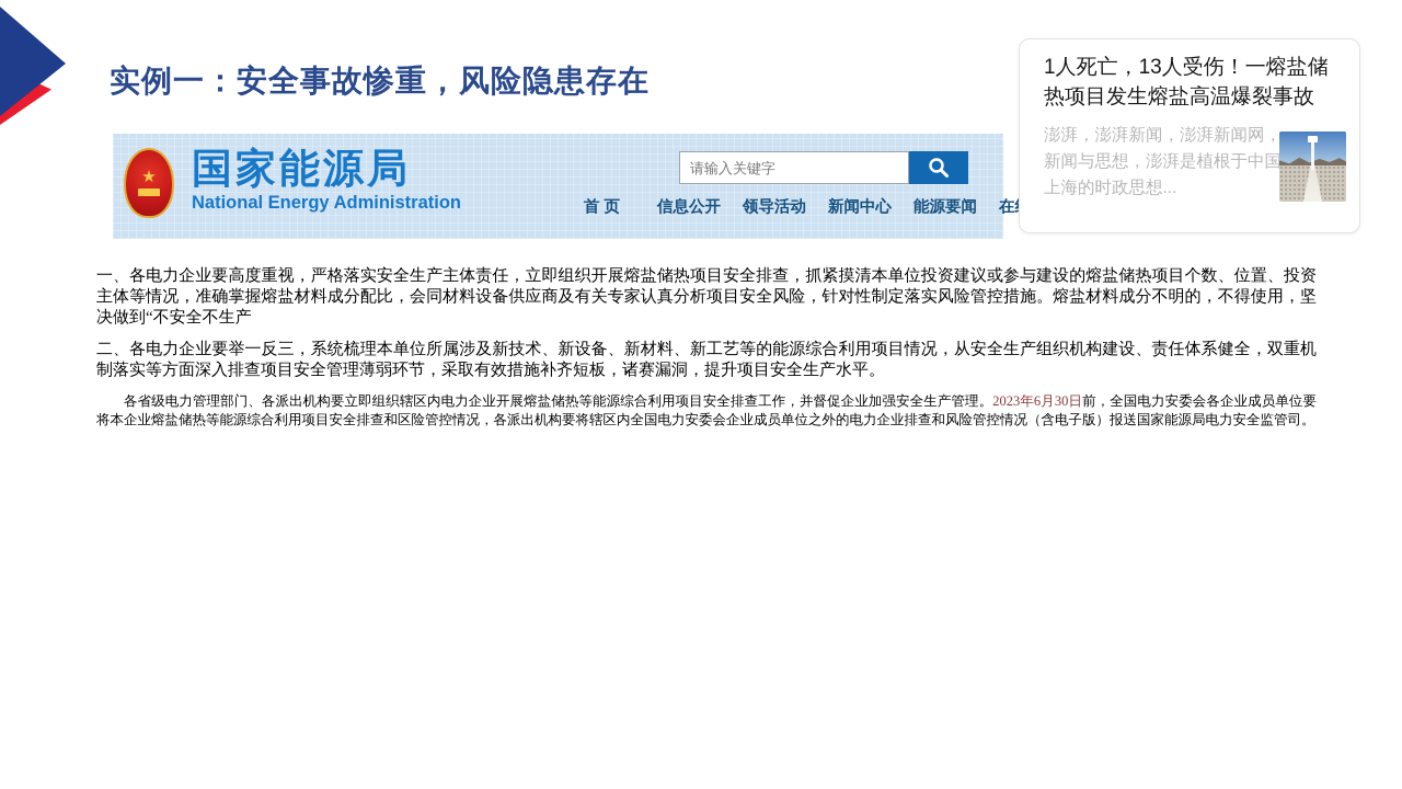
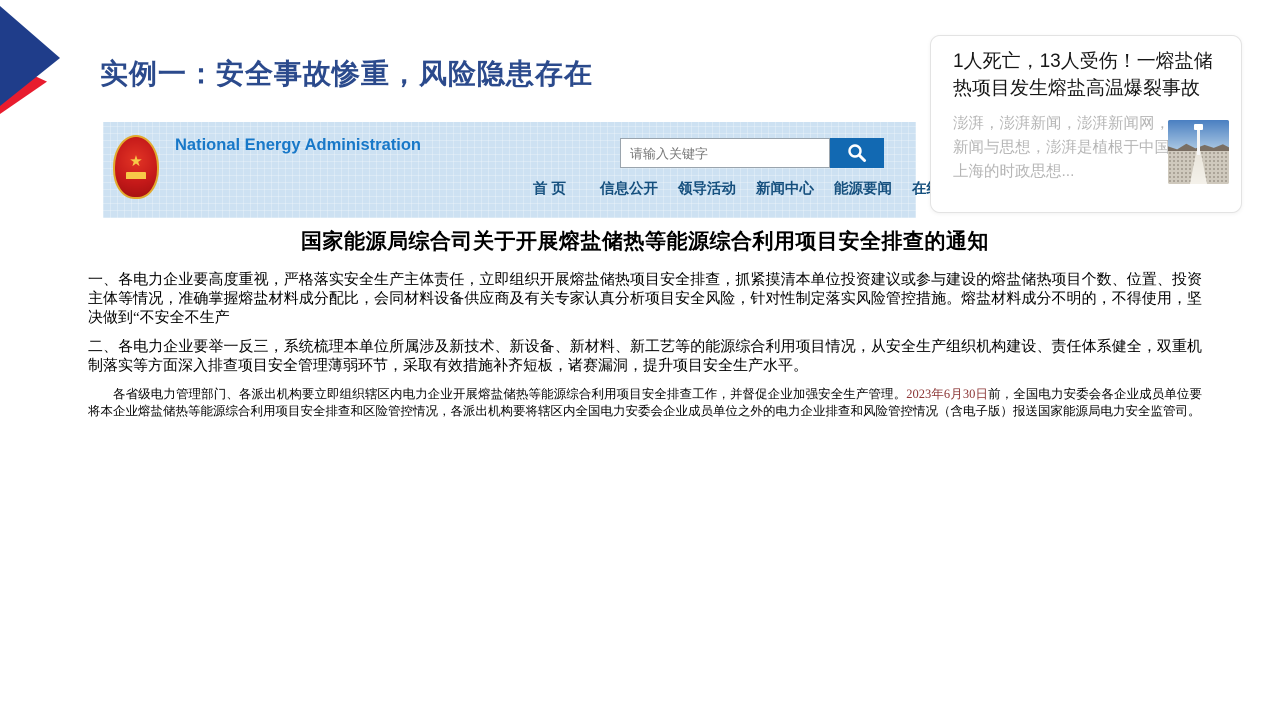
  实例一：安全事故惨重，风险隐患存在
  ★
- 国家能源局
  National Energy Administration
  请输入关键字
  首 页
  信息公开
  领导活动
  新闻中心
  能源要闻
  1人死亡，13人受伤！一熔盐储热项目发生熔盐高温爆裂事故
  澎湃，澎湃新闻，澎湃新闻网，新闻与思想，澎湃是植根于中国上海的时政思想...
+ 国家能源局综合司关于开展熔盐储热等能源综合利用项目安全排查的通知
  一、各电力企业要高度重视，严格落实安全生产主体责任，立即组织开展熔盐储热项目安全排查，抓紧摸清本单位投资建议或参与建设的熔盐储热项目个数、位置、投资主体等情况，准确掌握熔盐材料成分配比，会同材料设备供应商及有关专家认真分析项目安全风险，针对性制定落实风险管控措施。熔盐材料成分不明的，不得使用，坚决做到“不安全不生产
  二、各电力企业要举一反三，系统梳理本单位所属涉及新技术、新设备、新材料、新工艺等的能源综合利用项目情况，从安全生产组织机构建设、责任体系健全，双重机制落实等方面深入排查项目安全管理薄弱环节，采取有效措施补齐短板，诸赛漏洞，提升项目安全生产水平。
  各省级电力管理部门、各派出机构要立即组织辖区内电力企业开展熔盐储热等能源综合利用项目安全排查工作，并督促企业加强安全生产管理。2023年6月30日前，全国电力安委会各企业成员单位要将本企业熔盐储热等能源综合利用项目安全排查和区险管控情况，各派出机构要将辖区内全国电力安委会企业成员单位之外的电力企业排查和风险管控情况（含电子版）报送国家能源局电力安全监管司。
